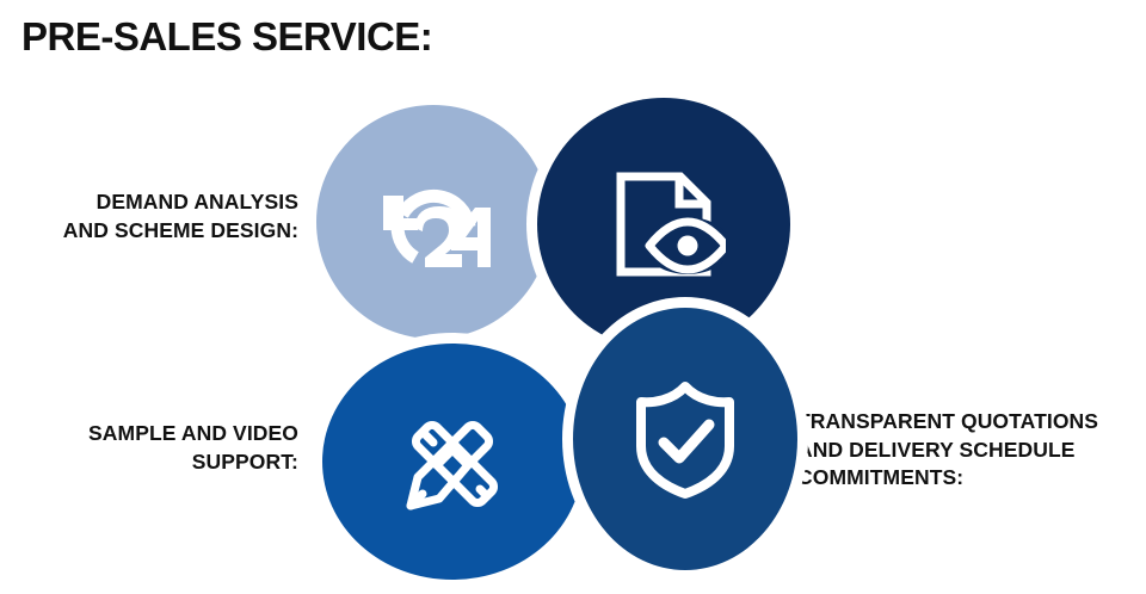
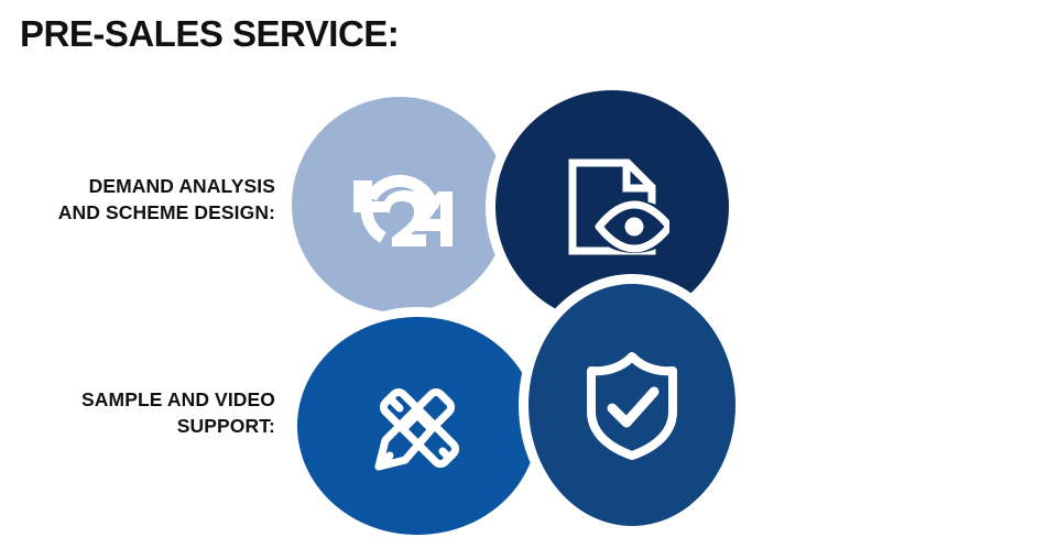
  PRE-SALES SERVICE:
  DEMAND ANALYSIS
  AND SCHEME DESIGN:
  SAMPLE AND VIDEO
  SUPPORT:
- TRANSPARENT QUOTATIONS
- AND DELIVERY SCHEDULE
- COMMITMENTS:
